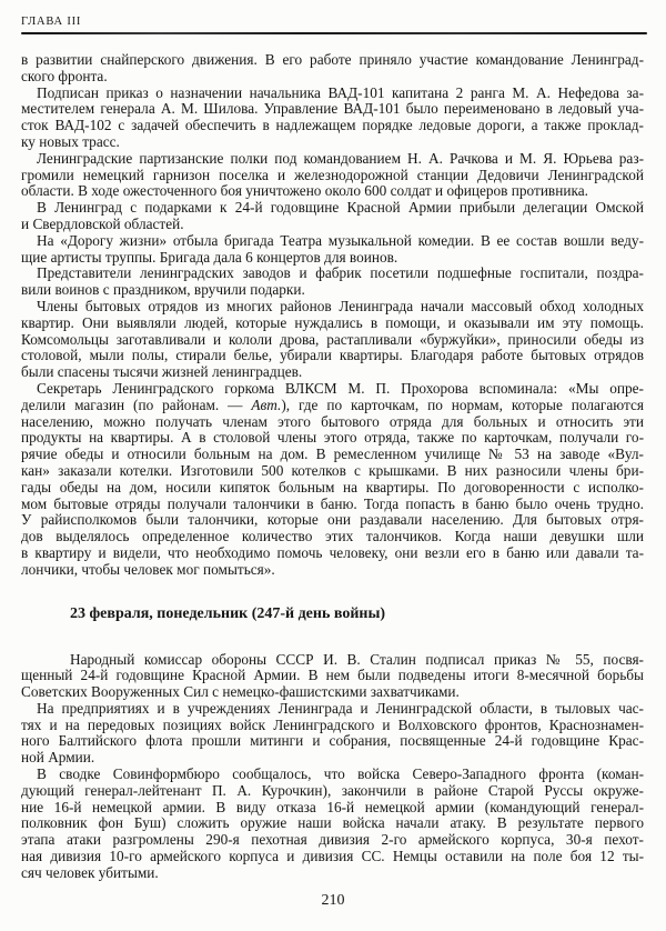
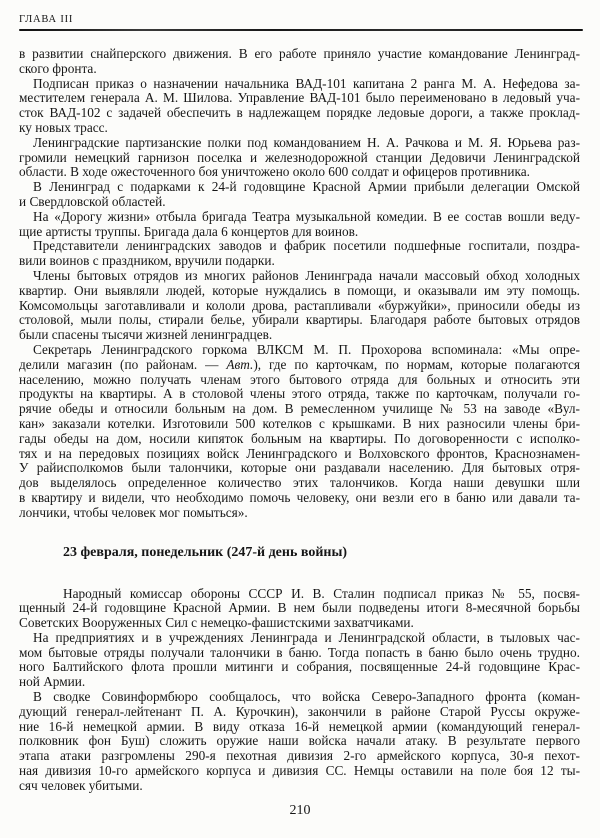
  ГЛАВА III
  в развитии снайперского движения. В его работе приняло участие командование Ленинград-
  ского фронта.
  Подписан приказ о назначении начальника ВАД-101 капитана 2 ранга М. А. Нефедова за-
  местителем генерала А. М. Шилова. Управление ВАД-101 было переименовано в ледовый уча-
  сток ВАД-102 с задачей обеспечить в надлежащем порядке ледовые дороги, а также проклад-
  ку новых трасс.
  Ленинградские партизанские полки под командованием Н. А. Рачкова и М. Я. Юрьева раз-
  громили немецкий гарнизон поселка и железнодорожной станции Дедовичи Ленинградской
  области. В ходе ожесточенного боя уничтожено около 600 солдат и офицеров противника.
  В Ленинград с подарками к 24-й годовщине Красной Армии прибыли делегации Омской
  и Свердловской областей.
  На «Дорогу жизни» отбыла бригада Театра музыкальной комедии. В ее состав вошли веду-
  щие артисты труппы. Бригада дала 6 концертов для воинов.
  Представители ленинградских заводов и фабрик посетили подшефные госпитали, поздра-
  вили воинов с праздником, вручили подарки.
  Члены бытовых отрядов из многих районов Ленинграда начали массовый обход холодных
  квартир. Они выявляли людей, которые нуждались в помощи, и оказывали им эту помощь.
  Комсомольцы заготавливали и кололи дрова, растапливали «буржуйки», приносили обеды из
  столовой, мыли полы, стирали белье, убирали квартиры. Благодаря работе бытовых отрядов
  были спасены тысячи жизней ленинградцев.
  Секретарь Ленинградского горкома ВЛКСМ М. П. Прохорова вспоминала: «Мы опре-
  делили магазин (по районам. — Авт.), где по карточкам, по нормам, которые полагаются
  населению, можно получать членам этого бытового отряда для больных и относить эти
  продукты на квартиры. А в столовой члены этого отряда, также по карточкам, получали го-
  рячие обеды и относили больным на дом. В ремесленном училище № 53 на заводе «Вул-
  кан» заказали котелки. Изготовили 500 котелков с крышками. В них разносили члены бри-
  гады обеды на дом, носили кипяток больным на квартиры. По договоренности с исполко-
- мом бытовые отряды получали талончики в баню. Тогда попасть в баню было очень трудно.
+ тях и на передовых позициях войск Ленинградского и Волховского фронтов, Краснознамен-
  У райисполкомов были талончики, которые они раздавали населению. Для бытовых отря-
  дов выделялось определенное количество этих талончиков. Когда наши девушки шли
  в квартиру и видели, что необходимо помочь человеку, они везли его в баню или давали та-
  лончики, чтобы человек мог помыться».
  23 февраля, понедельник (247-й день войны)
  Народный комиссар обороны СССР И. В. Сталин подписал приказ № 55, посвя-
  щенный 24-й годовщине Красной Армии. В нем были подведены итоги 8-месячной борьбы
  Советских Вооруженных Сил с немецко-фашистскими захватчиками.
  На предприятиях и в учреждениях Ленинграда и Ленинградской области, в тыловых час-
- тях и на передовых позициях войск Ленинградского и Волховского фронтов, Краснознамен-
+ мом бытовые отряды получали талончики в баню. Тогда попасть в баню было очень трудно.
  ного Балтийского флота прошли митинги и собрания, посвященные 24-й годовщине Крас-
  ной Армии.
  В сводке Совинформбюро сообщалось, что войска Северо-Западного фронта (коман-
  дующий генерал-лейтенант П. А. Курочкин), закончили в районе Старой Руссы окруже-
  ние 16-й немецкой армии. В виду отказа 16-й немецкой армии (командующий генерал-
  полковник фон Буш) сложить оружие наши войска начали атаку. В результате первого
  этапа атаки разгромлены 290-я пехотная дивизия 2-го армейского корпуса, 30-я пехот-
  ная дивизия 10-го армейского корпуса и дивизия СС. Немцы оставили на поле боя 12 ты-
  сяч человек убитыми.
  210
